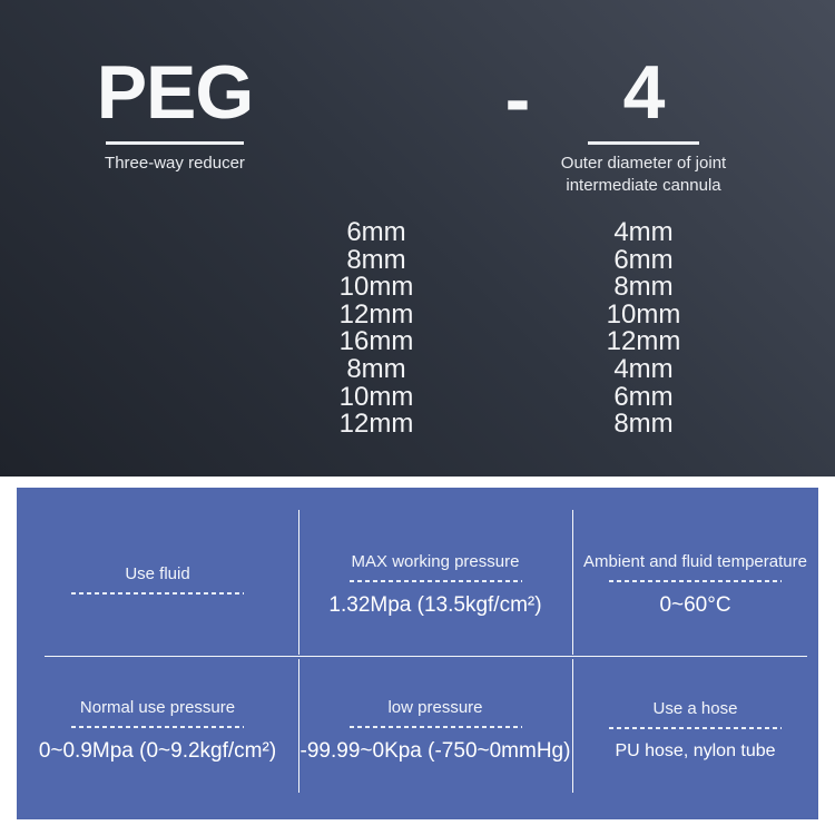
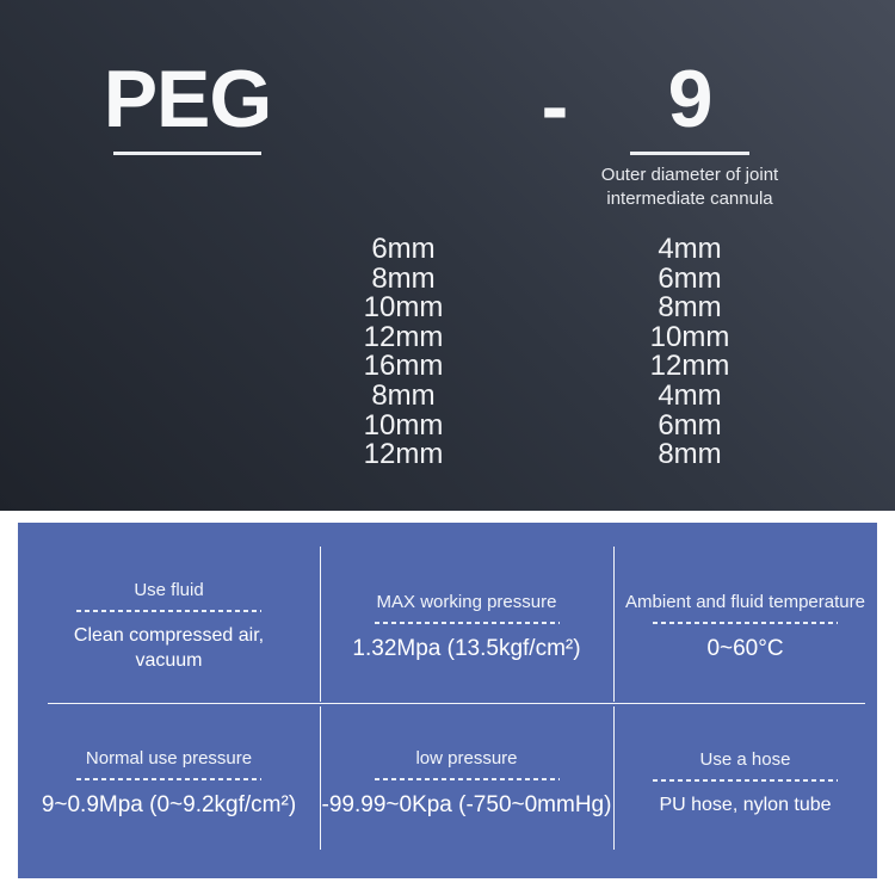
  PEG
- Three-way reducer
  -
- 4
+ 9
  Outer diameter of joint
  intermediate cannula
  6mm
  8mm
  10mm
  12mm
  16mm
  8mm
  10mm
  12mm
  4mm
  6mm
  8mm
  10mm
  12mm
  4mm
  6mm
  8mm
  Use fluid
+ Clean compressed air,
+ vacuum
  MAX working pressure
  1.32Mpa (13.5kgf/cm²)
  Ambient and fluid temperature
  0~60°C
  Normal use pressure
- 0~0.9Mpa (0~9.2kgf/cm²)
+ 9~0.9Mpa (0~9.2kgf/cm²)
  low pressure
  -99.99~0Kpa (-750~0mmHg)
  Use a hose
  PU hose, nylon tube
